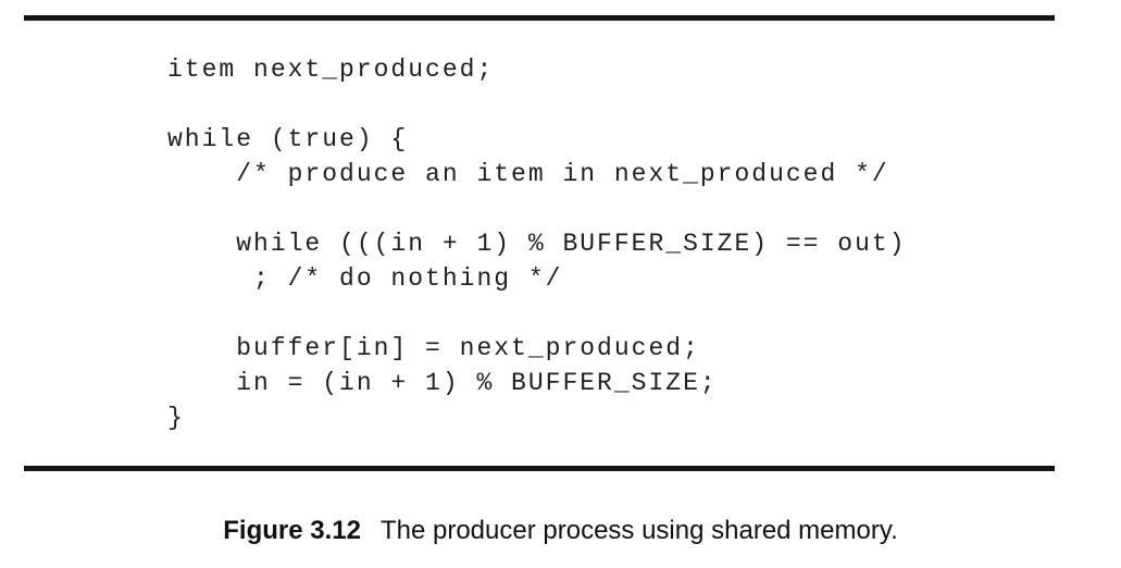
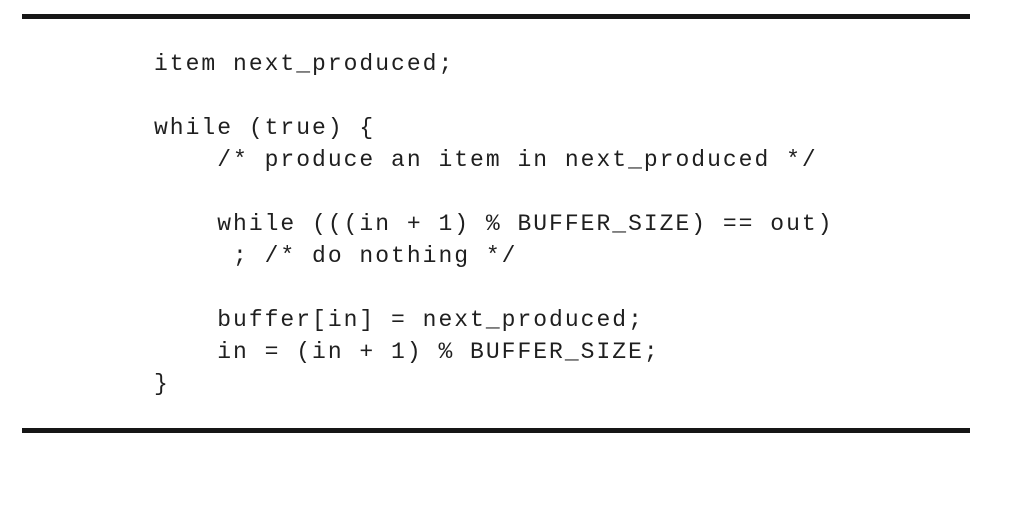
  item next_produced;
  while (true) {
  /* produce an item in next_produced */
  while (((in + 1) % BUFFER_SIZE) == out)
  ; /* do nothing */
  buffer[in] = next_produced;
  in = (in + 1) % BUFFER_SIZE;
  }
- Figure 3.12 The producer process using shared memory.
